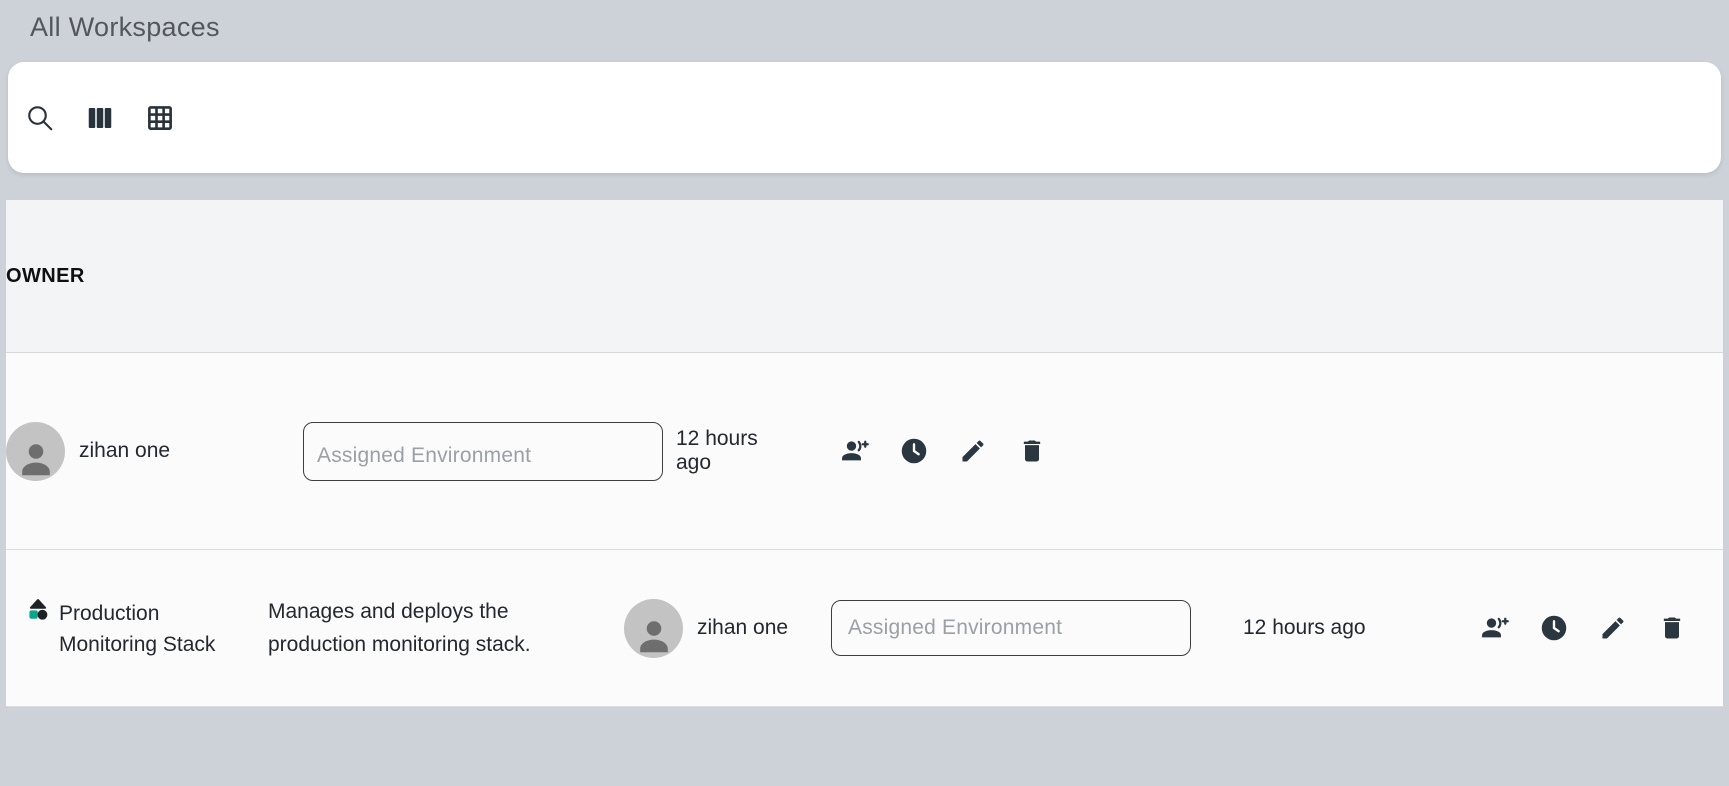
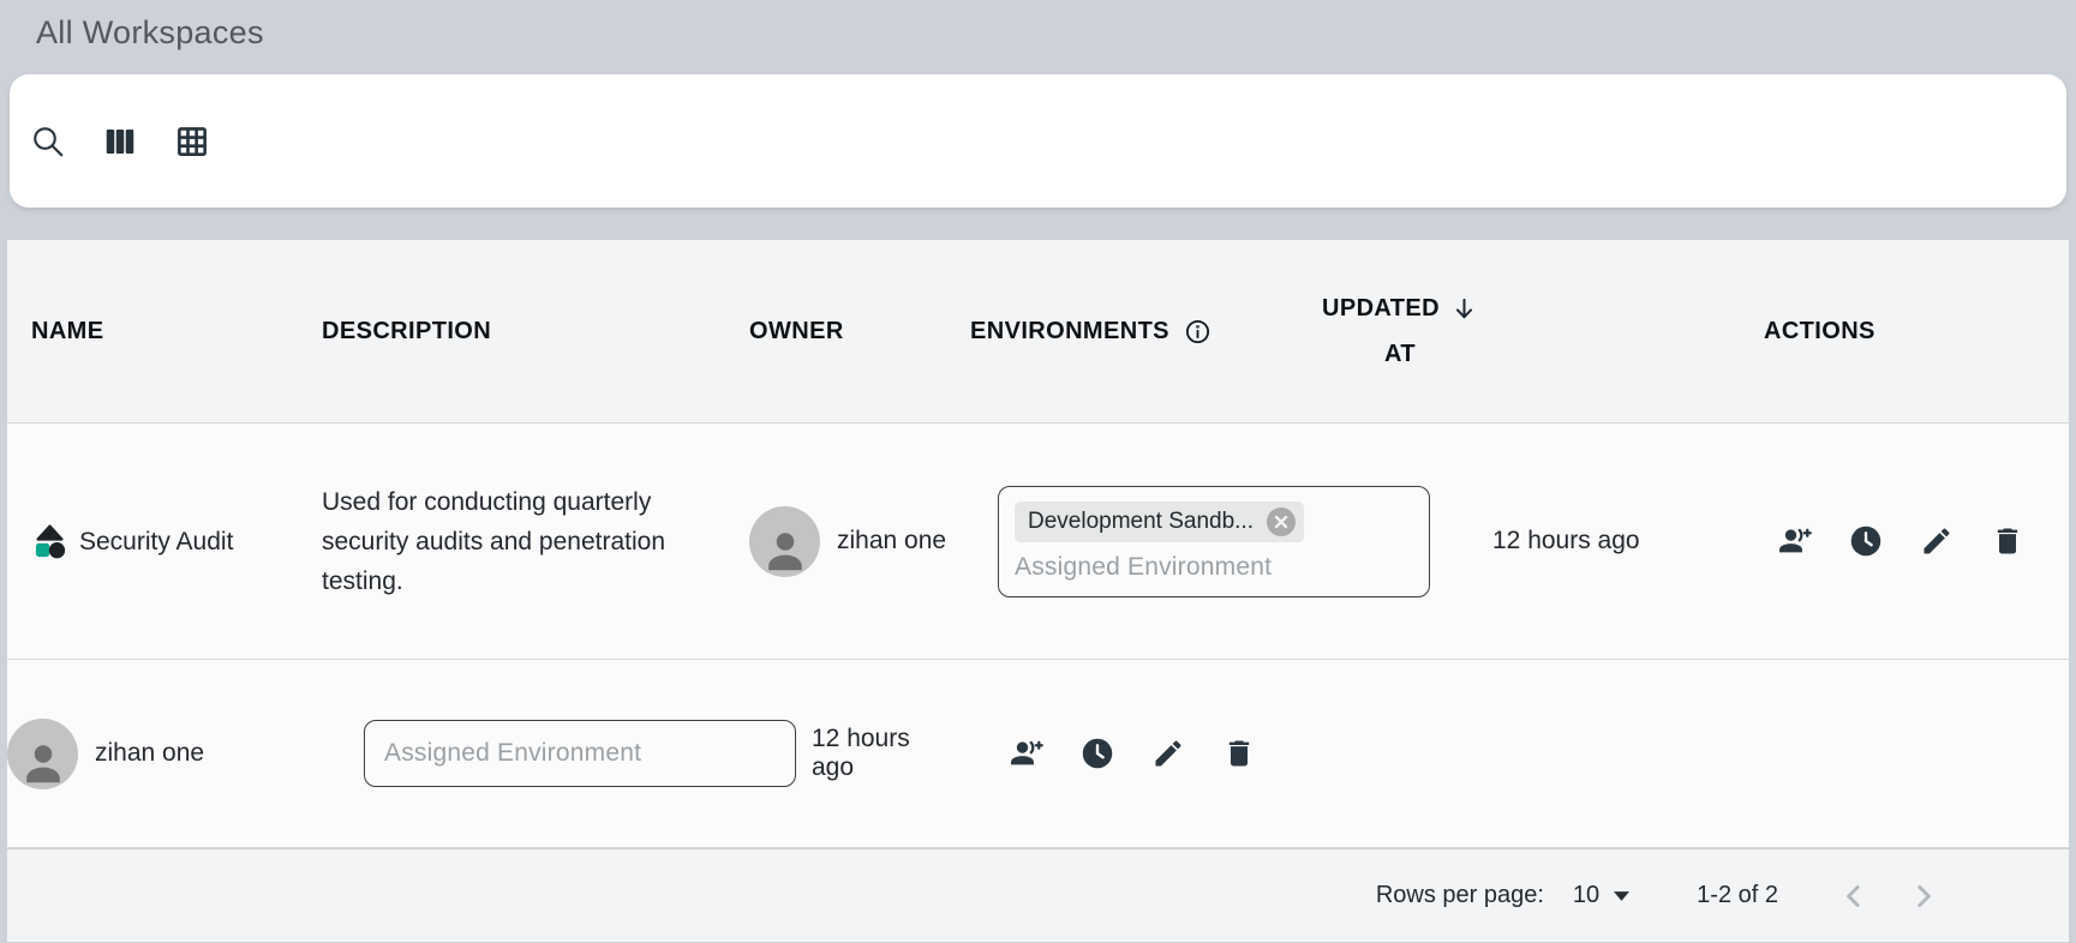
  All Workspaces
+ NAME
+ DESCRIPTION
  OWNER
+ ENVIRONMENTS
+ UPDATED
+ AT
+ ACTIONS
+ Security Audit
+ Used for conducting quarterly security audits and penetration testing.
  zihan one
+ Development Sandb...
  Assigned Environment
  12 hours ago
- Production Monitoring Stack
- Manages and deploys the production monitoring stack.
  zihan one
  Assigned Environment
  12 hours ago
+ Rows per page:
+ 10
+ 1-2 of 2
